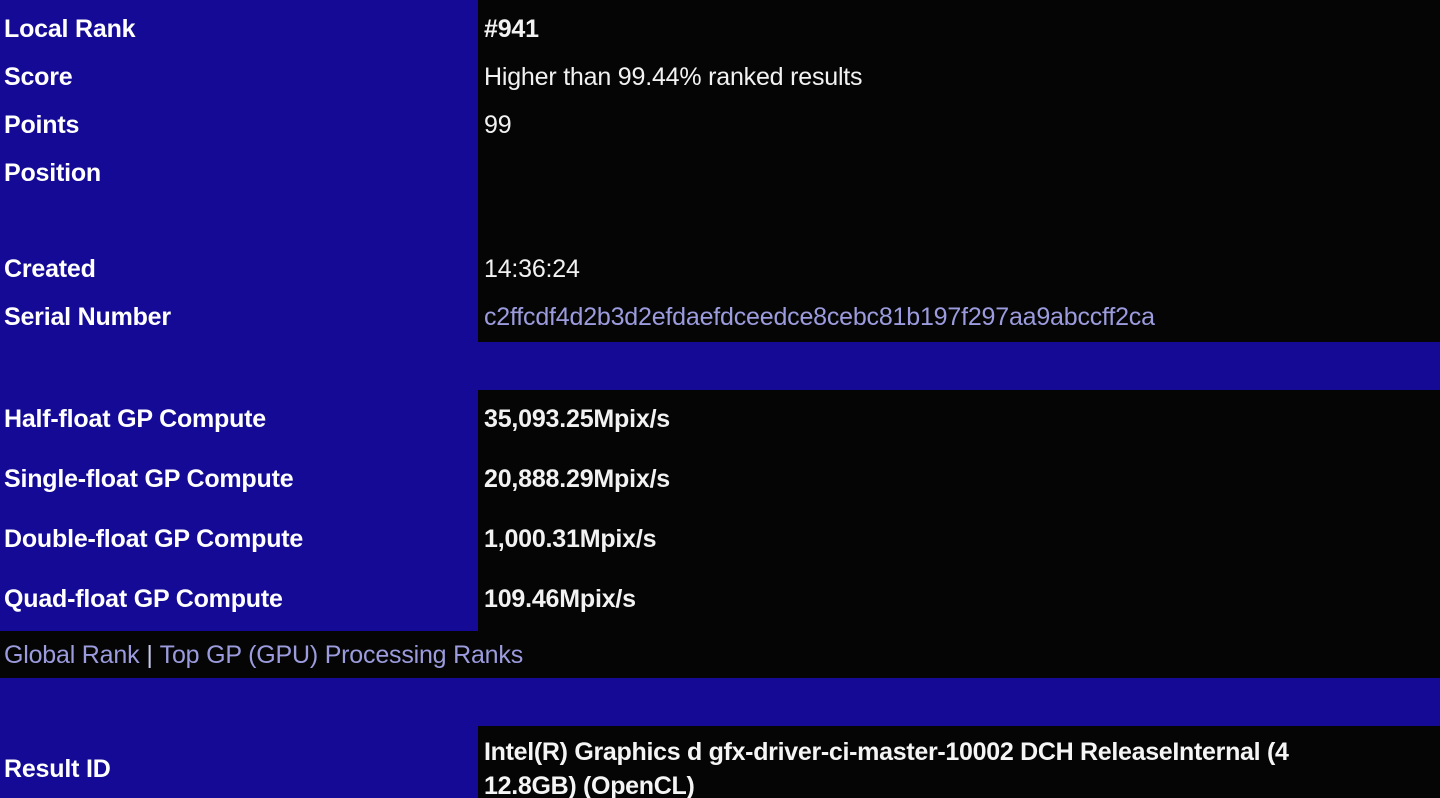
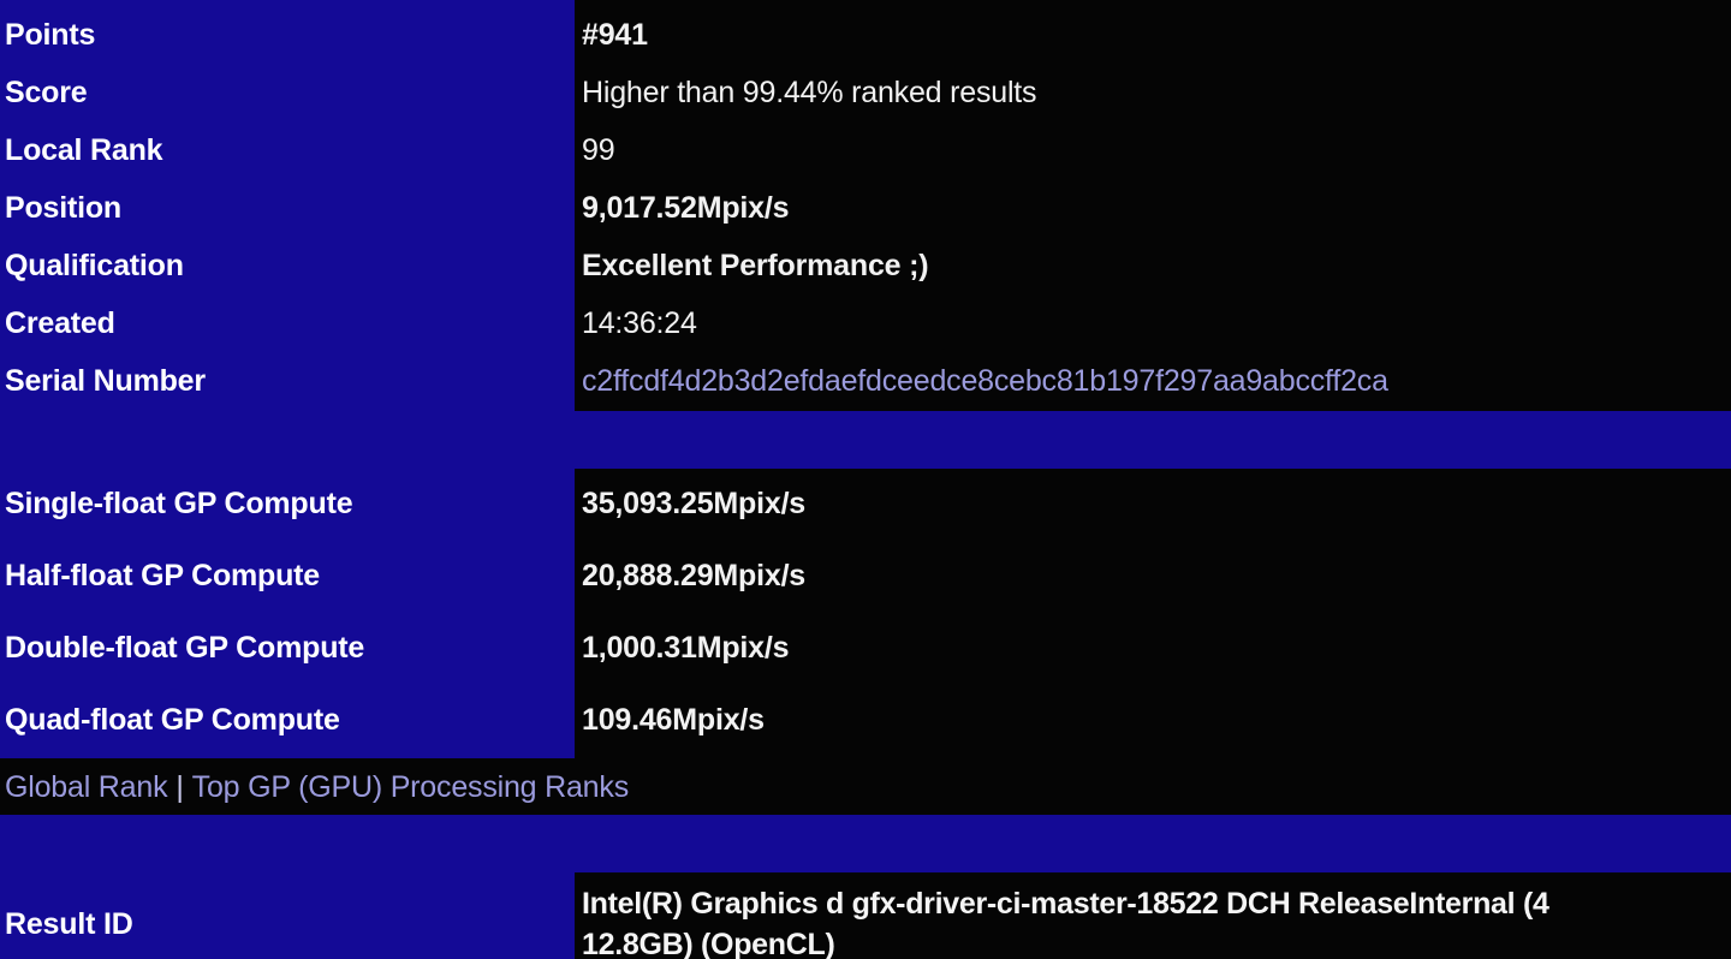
- Local Rank
+ Points
  #941
  Score
  Higher than 99.44% ranked results
- Points
+ Local Rank
  99
  Position
+ 9,017.52Mpix/s
+ Qualification
+ Excellent Performance ;)
  Created
  14:36:24
  Serial Number
  c2ffcdf4d2b3d2efdaefdceedce8cebc81b197f297aa9abccff2ca
- Half-float GP Compute
+ Single-float GP Compute
  35,093.25Mpix/s
- Single-float GP Compute
+ Half-float GP Compute
  20,888.29Mpix/s
  Double-float GP Compute
  1,000.31Mpix/s
  Quad-float GP Compute
  109.46Mpix/s
  Global Rank
  |
  Top GP (GPU) Processing Ranks
  Result ID
- Intel(R) Graphics d gfx-driver-ci-master-10002 DCH ReleaseInternal (4
+ Intel(R) Graphics d gfx-driver-ci-master-18522 DCH ReleaseInternal (4
  12.8GB) (OpenCL)
